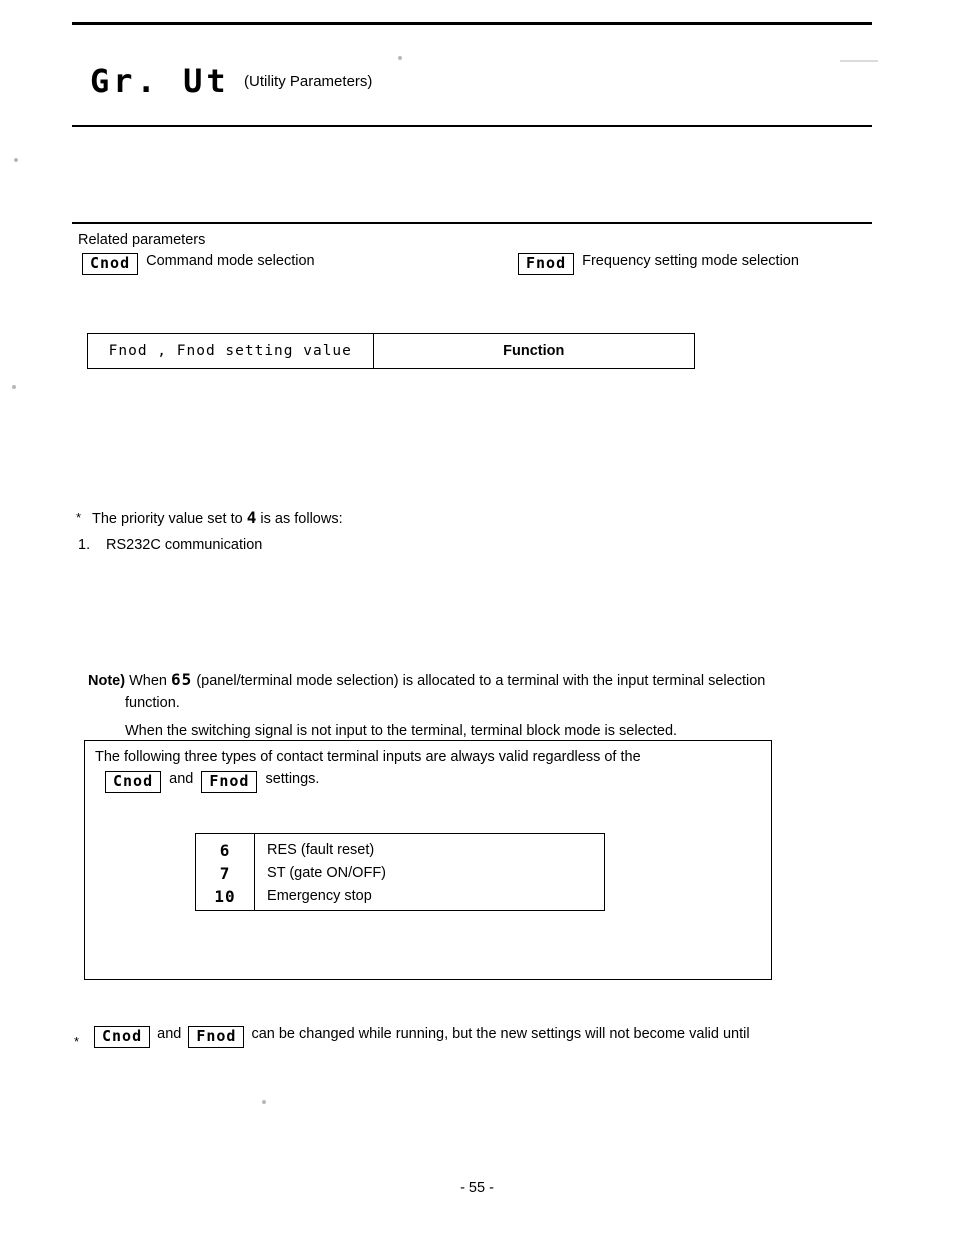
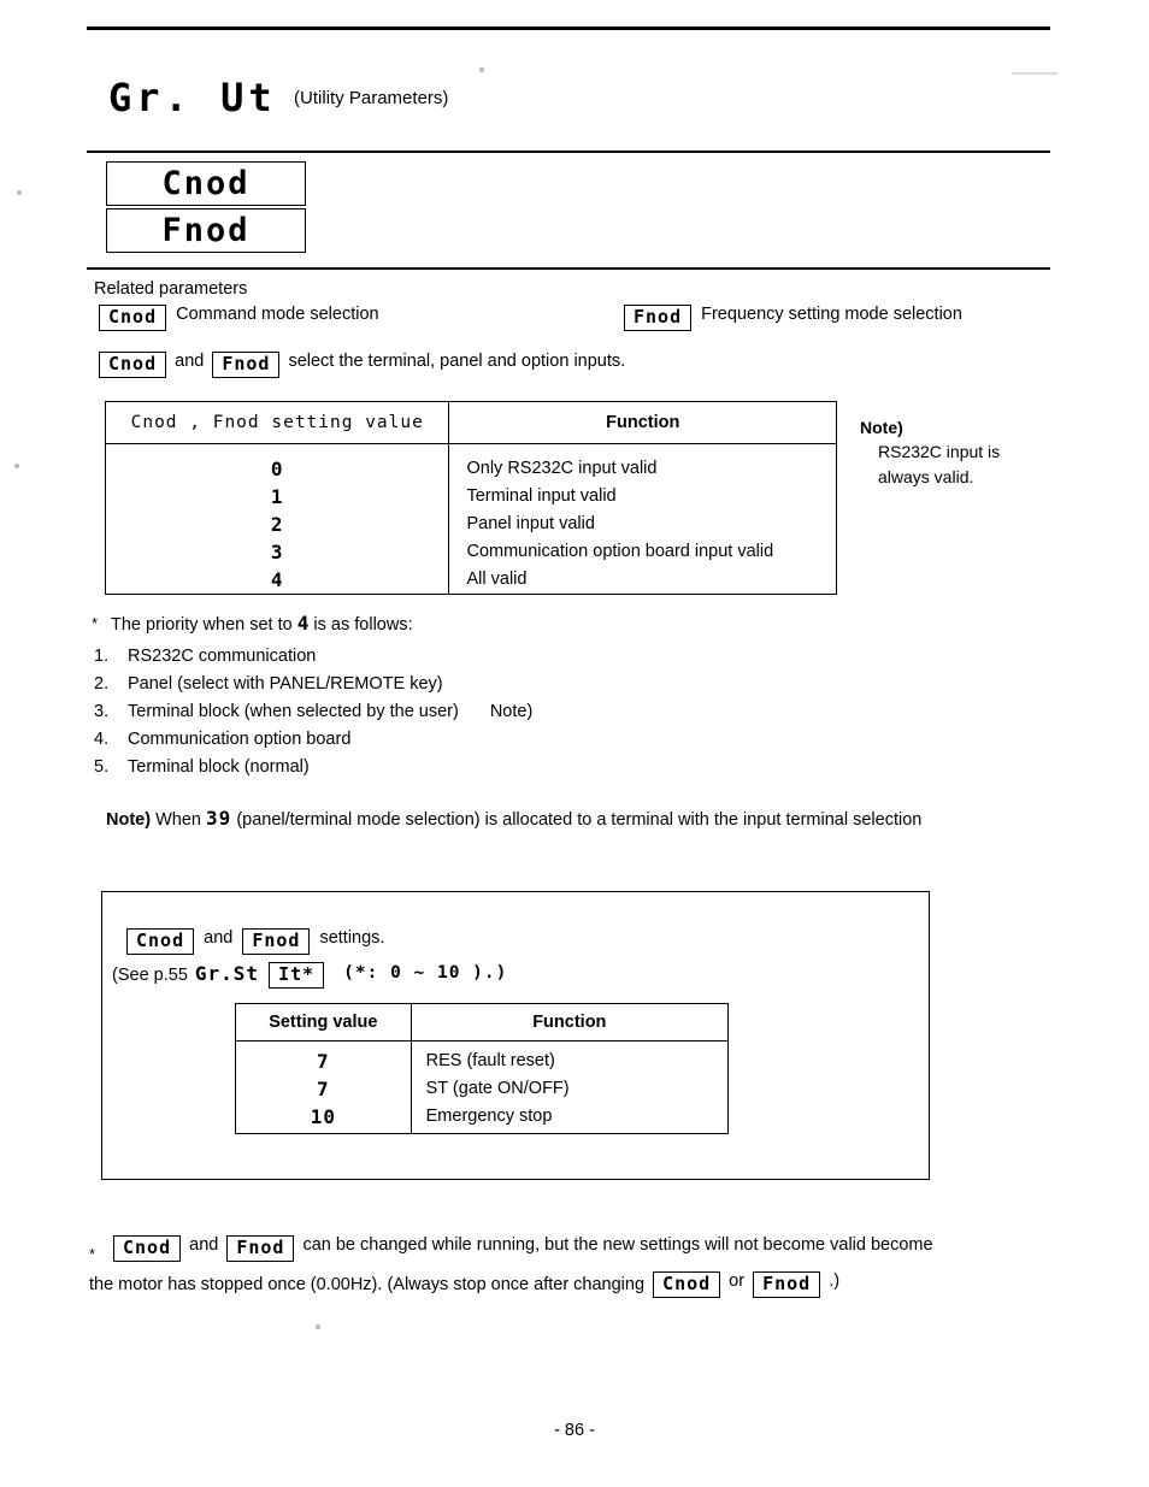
  Gr. Ut (Utility Parameters)
+ Cnod
+ Fnod
  Related parameters
  Cnod Command mode selection
  Fnod Frequency setting mode selection
+ Cnod and Fnod select the terminal, panel and option inputs.
- Fnod , Fnod setting value	Function
+ Cnod , Fnod setting value	Function
+ 0 1 2 3 4	Only RS232C input valid Terminal input valid Panel input valid Communication option board input valid All valid
+ Note)
+ RS232C input is
+ always valid.
  *
- The priority value set to 4 is as follows:
+ The priority when set to 4 is as follows:
  1.
  RS232C communication
+ 2.
+ Panel (select with PANEL/REMOTE key)
+ 3.
+ Terminal block (when selected by the user) Note)
+ 4.
+ Communication option board
+ 5.
+ Terminal block (normal)
- Note) When 65 (panel/terminal mode selection) is allocated to a terminal with the input terminal selection
+ Note) When 39 (panel/terminal mode selection) is allocated to a terminal with the input terminal selection
- function.
- When the switching signal is not input to the terminal, terminal block mode is selected.
- The following three types of contact terminal inputs are always valid regardless of the
  Cnod and Fnod settings.
+ (See p.55 Gr.St It* (*: 0 ~ 10 ).)
+ Setting value	Function
- 6 7 10	RES (fault reset) ST (gate ON/OFF) Emergency stop
+ 7 7 10	RES (fault reset) ST (gate ON/OFF) Emergency stop
  *
- Cnod and Fnod can be changed while running, but the new settings will not become valid until
+ Cnod and Fnod can be changed while running, but the new settings will not become valid become
+ the motor has stopped once (0.00Hz). (Always stop once after changing Cnod or Fnod .)
- - 55 -
+ - 86 -
